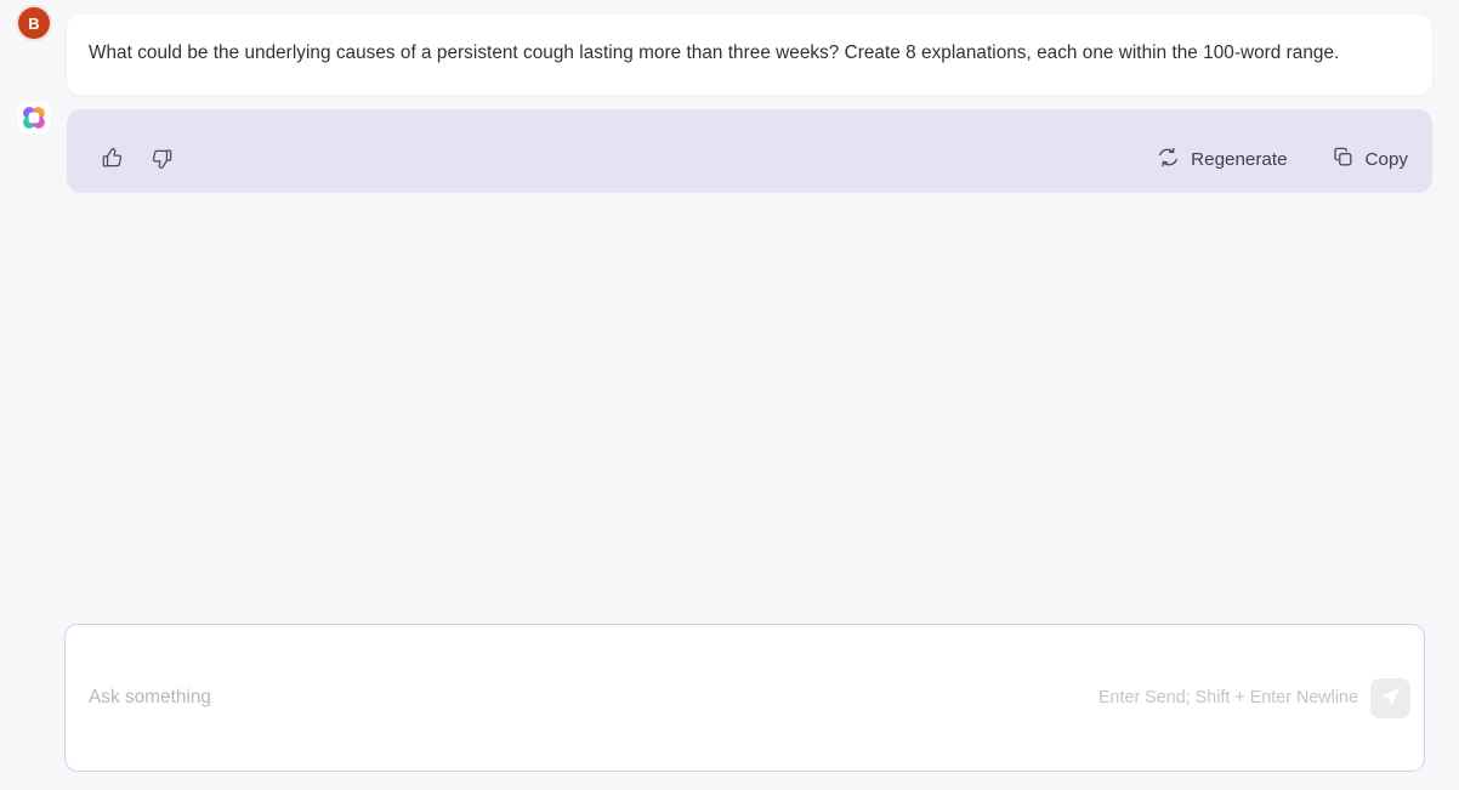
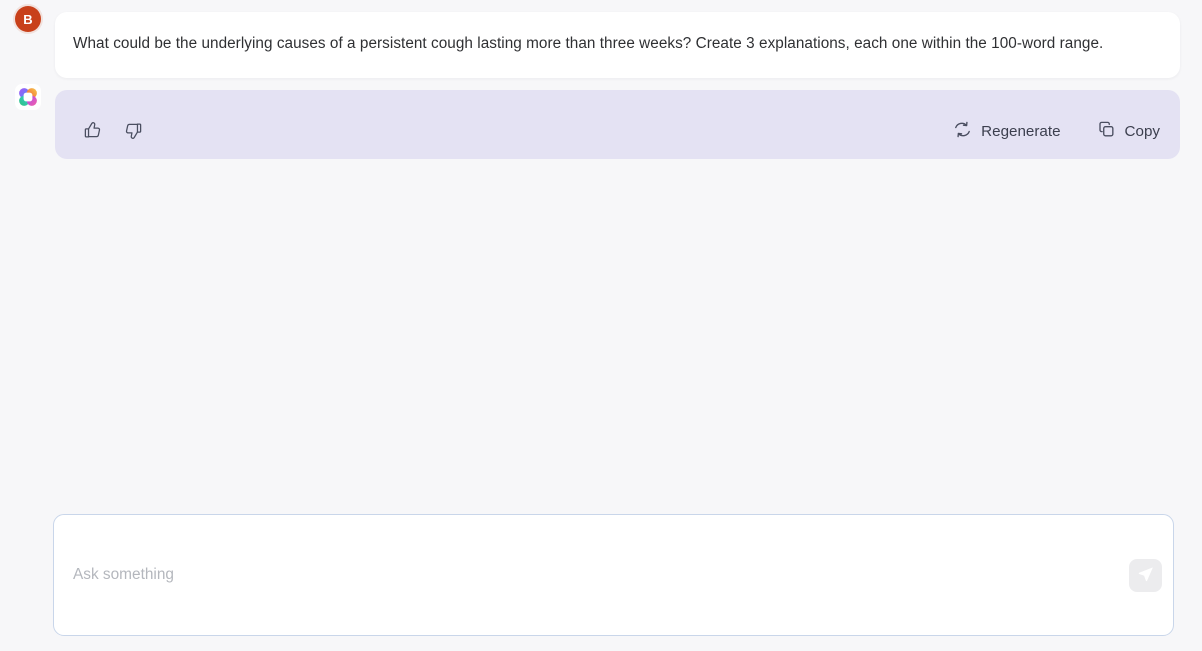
  B
- What could be the underlying causes of a persistent cough lasting more than three weeks? Create 8 explanations, each one within the 100-word range.
+ What could be the underlying causes of a persistent cough lasting more than three weeks? Create 3 explanations, each one within the 100-word range.
  Regenerate
  Copy
  Ask something
- Enter Send; Shift + Enter Newline
